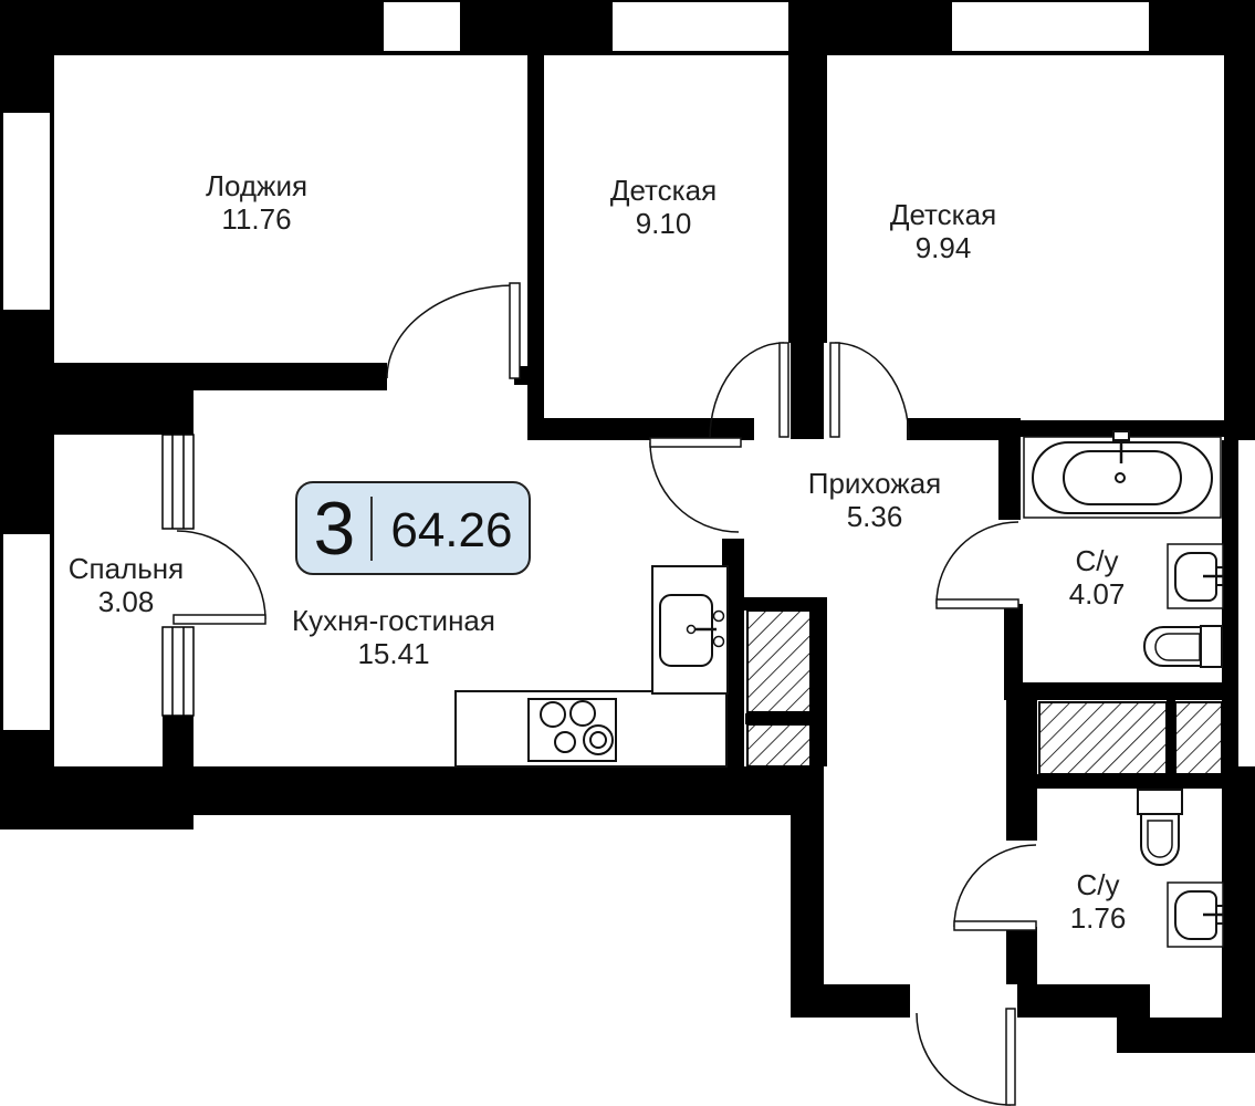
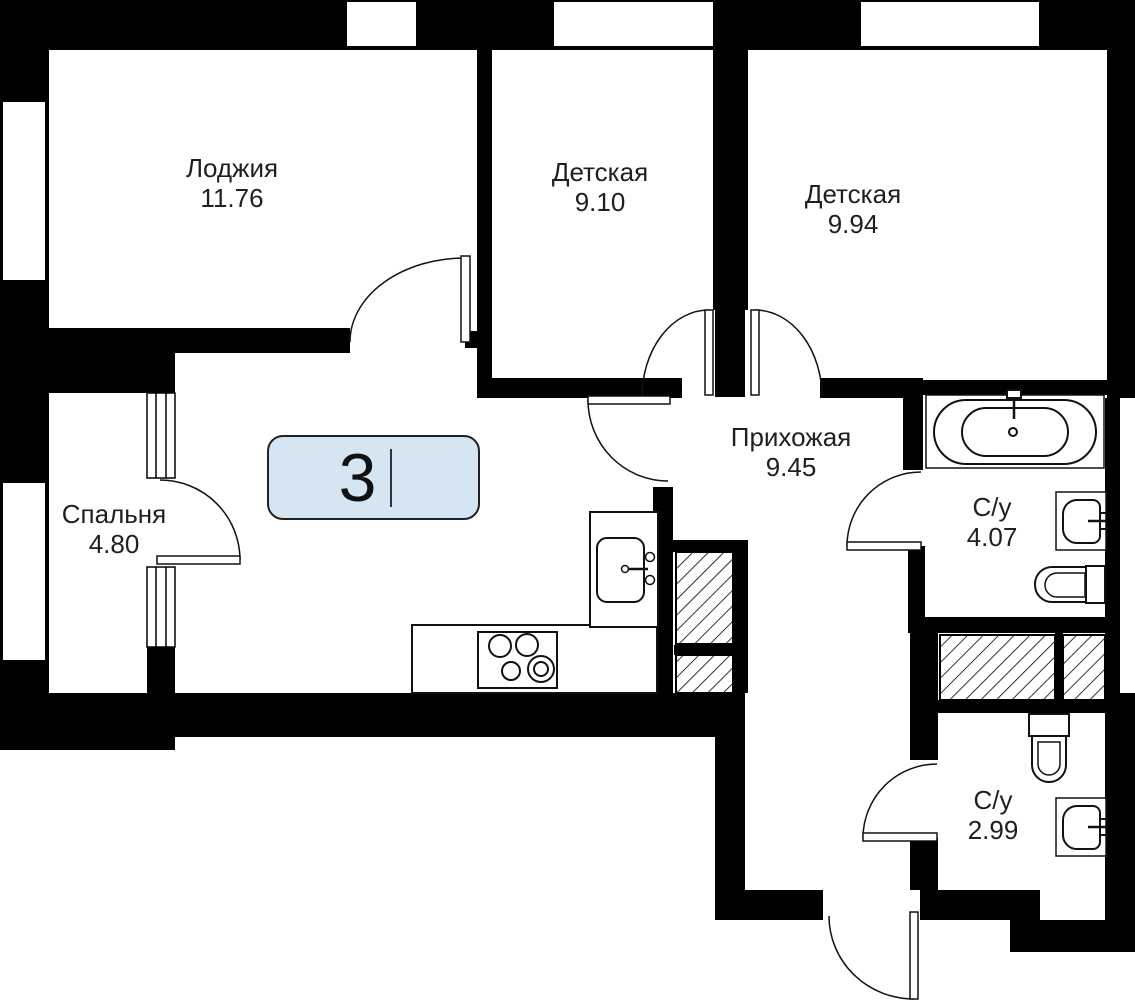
  Лоджия
  11.76
  Детская
  9.10
  Детская
  9.94
  Прихожая
- 5.36
+ 9.45
  С/у
  4.07
  С/у
- 1.76
+ 2.99
- Кухня-гостиная
- 15.41
  Спальня
- 3.08
+ 4.80
  3
- 64.26
